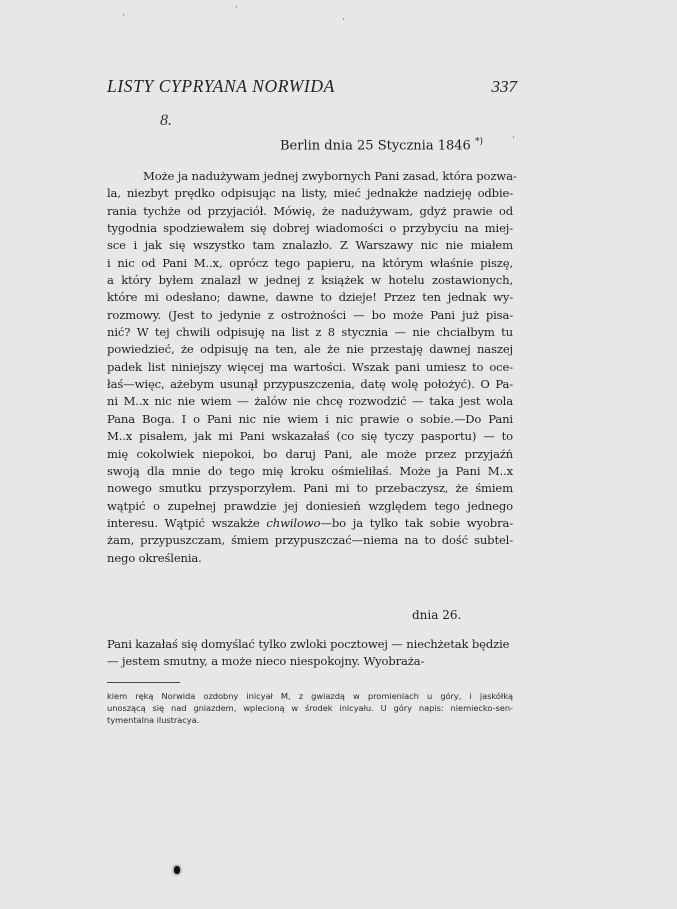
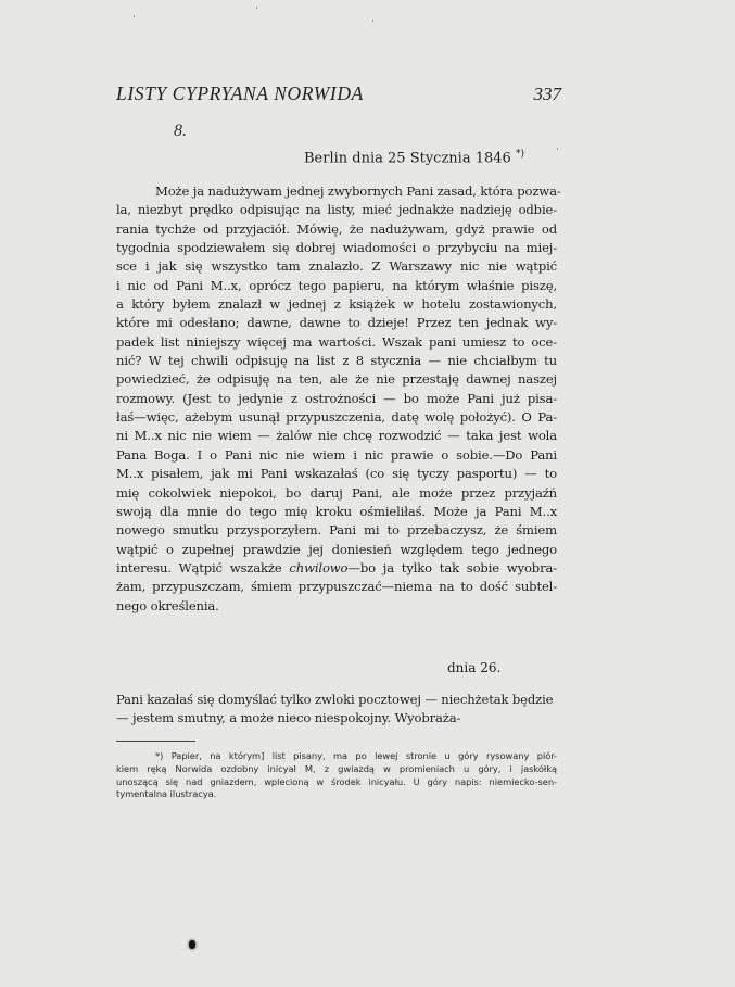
  LISTY CYPRYANA NORWIDA
  337
  8.
  Berlin dnia 25 Stycznia 1846 *)
  Może ja nadużywam jednej zwybornych Pani zasad, która pozwa-
  la, niezbyt prędko odpisując na listy, mieć jednakże nadzieję odbie-
  rania tychże od przyjaciół. Mówię, że nadużywam, gdyż prawie od
  tygodnia spodziewałem się dobrej wiadomości o przybyciu na miej-
- sce i jak się wszystko tam znalazło. Z Warszawy nic nie miałem
+ sce i jak się wszystko tam znalazło. Z Warszawy nic nie wątpić
  i nic od Pani M..x, oprócz tego papieru, na którym właśnie piszę,
  a który byłem znalazł w jednej z książek w hotelu zostawionych,
  które mi odesłano; dawne, dawne to dzieje! Przez ten jednak wy-
- rozmowy. (Jest to jedynie z ostrożności — bo może Pani już pisa-
+ padek list niniejszy więcej ma wartości. Wszak pani umiesz to oce-
  nić? W tej chwili odpisuję na list z 8 stycznia — nie chciałbym tu
  powiedzieć, że odpisuję na ten, ale że nie przestaję dawnej naszej
- padek list niniejszy więcej ma wartości. Wszak pani umiesz to oce-
+ rozmowy. (Jest to jedynie z ostrożności — bo może Pani już pisa-
  łaś—więc, ażebym usunął przypuszczenia, datę wolę położyć). O Pa-
  ni M..x nic nie wiem — żalów nie chcę rozwodzić — taka jest wola
  Pana Boga. I o Pani nic nie wiem i nic prawie o sobie.—Do Pani
  M..x pisałem, jak mi Pani wskazałaś (co się tyczy pasportu) — to
  mię cokolwiek niepokoi, bo daruj Pani, ale może przez przyjaźń
  swoją dla mnie do tego mię kroku ośmieliłaś. Może ja Pani M..x
  nowego smutku przysporzyłem. Pani mi to przebaczysz, że śmiem
  wątpić o zupełnej prawdzie jej doniesień względem tego jednego
  interesu. Wątpić wszakże chwilowo—bo ja tylko tak sobie wyobra-
  żam, przypuszczam, śmiem przypuszczać—niema na to dość subtel-
  nego określenia.
  dnia 26.
  Pani kazałaś się domyślać tylko zwloki pocztowej — niechżetak będzie — jestem smutny, a może nieco niespokojny. Wyobraża-
+ *) Papier, na którym] list pisany, ma po lewej stronie u góry rysowany piór-
  kiem ręką Norwida ozdobny inicyał M, z gwiazdą w promieniach u góry, i jaskółką
  unoszącą się nad gniazdem, wplecioną w środek inicyału. U góry napis: niemiecko-sen-
  tymentalna ilustracya.
